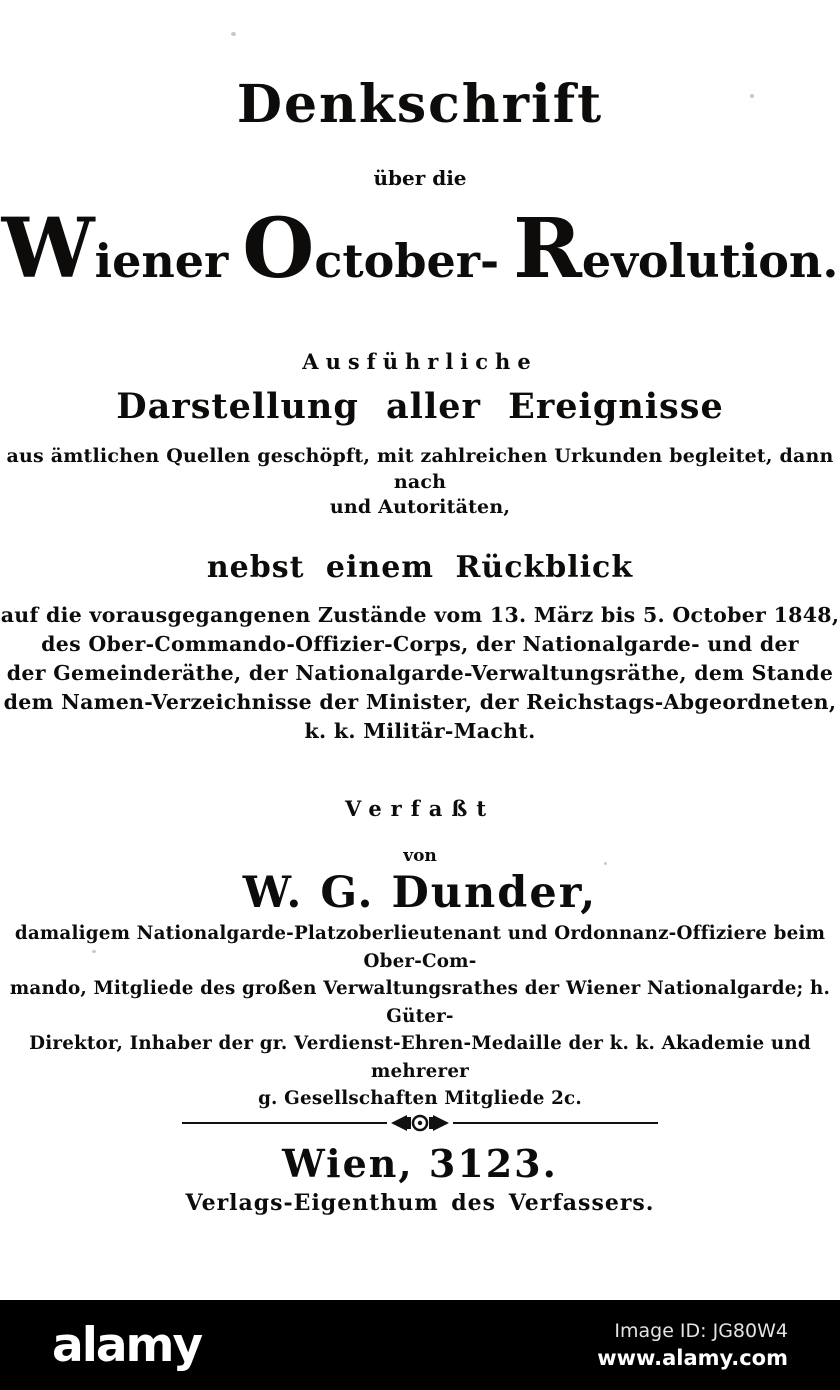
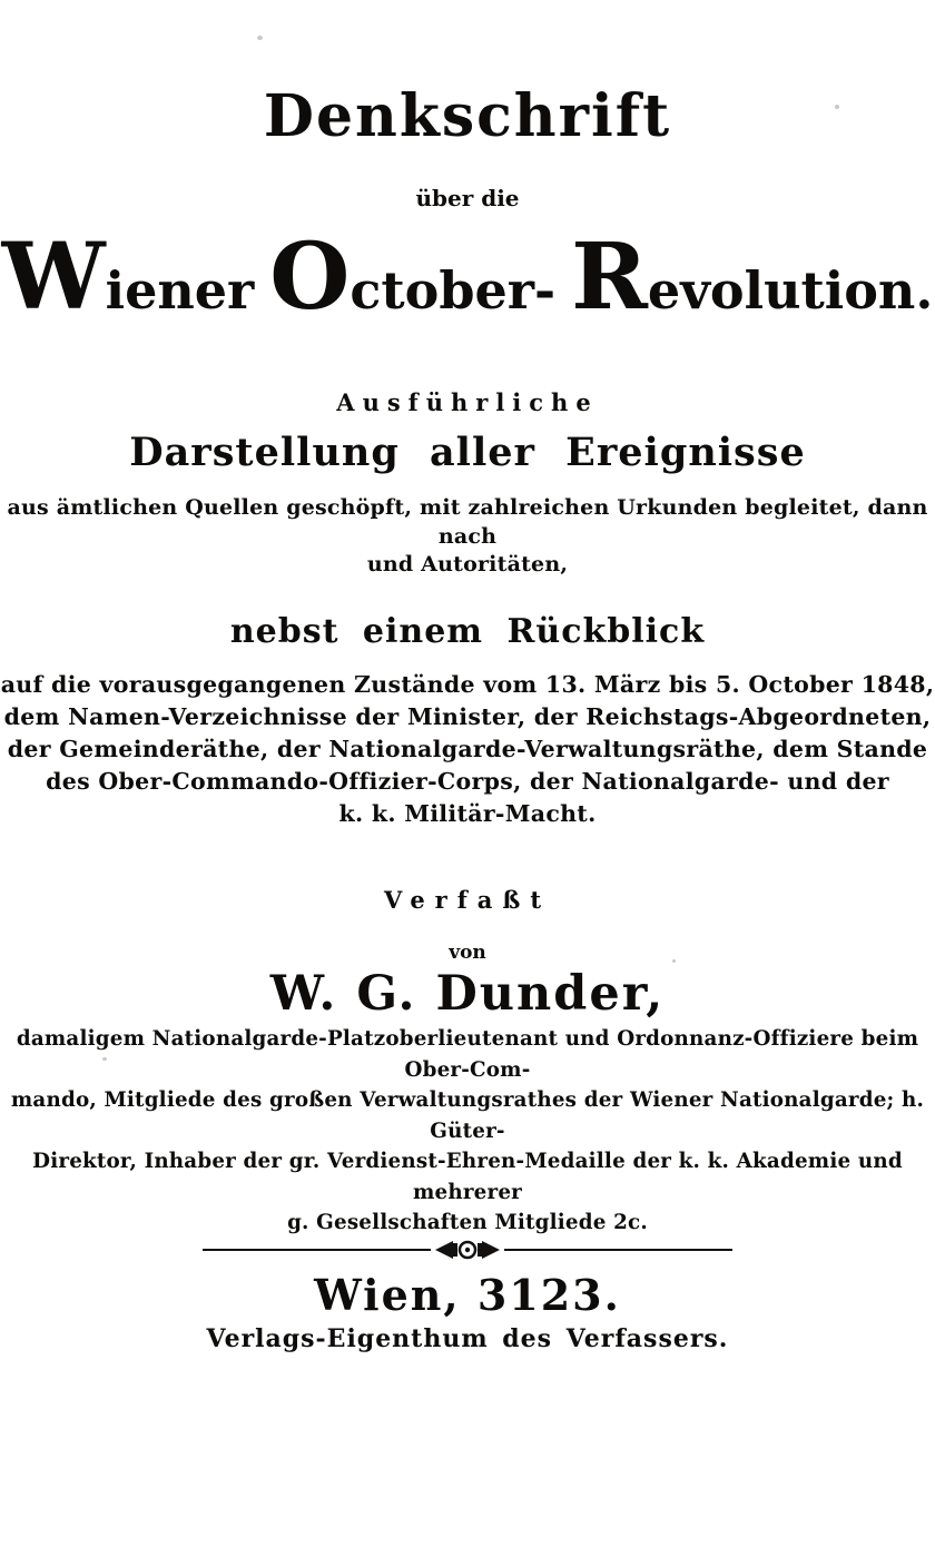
  Denkschrift
  über die
  Wiener October- Revolution.
  Ausführliche
  Darstellung aller Ereignisse
  aus ämtlichen Quellen geschöpft, mit zahlreichen Urkunden begleitet, dann nach
  und Autoritäten,
  nebst einem Rückblick
  auf die vorausgegangenen Zustände vom 13. März bis 5. October 1848,
- des Ober-Commando-Offizier-Corps, der Nationalgarde- und der
+ dem Namen-Verzeichnisse der Minister, der Reichstags-Abgeordneten,
  der Gemeinderäthe, der Nationalgarde-Verwaltungsräthe, dem Stande
- dem Namen-Verzeichnisse der Minister, der Reichstags-Abgeordneten,
+ des Ober-Commando-Offizier-Corps, der Nationalgarde- und der
  k. k. Militär-Macht.
  Verfaßt
  von
  W. G. Dunder,
  damaligem Nationalgarde-Platzoberlieutenant und Ordonnanz-Offiziere beim Ober-Com-
  mando, Mitgliede des großen Verwaltungsrathes der Wiener Nationalgarde; h. Güter-
  Direktor, Inhaber der gr. Verdienst-Ehren-Medaille der k. k. Akademie und mehrerer
  g. Gesellschaften Mitgliede 2c.
  Wien, 3123.
  Verlags-Eigenthum des Verfassers.
- alamy
- Image ID: JG80W4
- www.alamy.com
